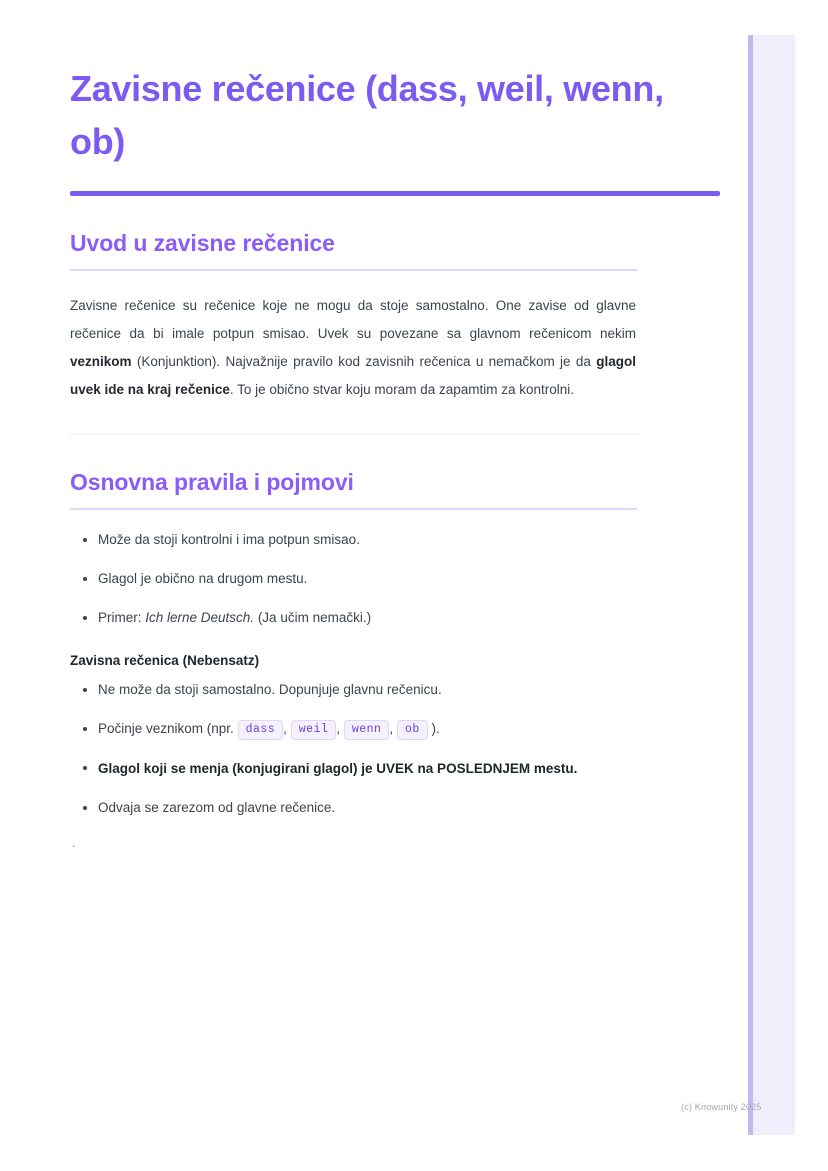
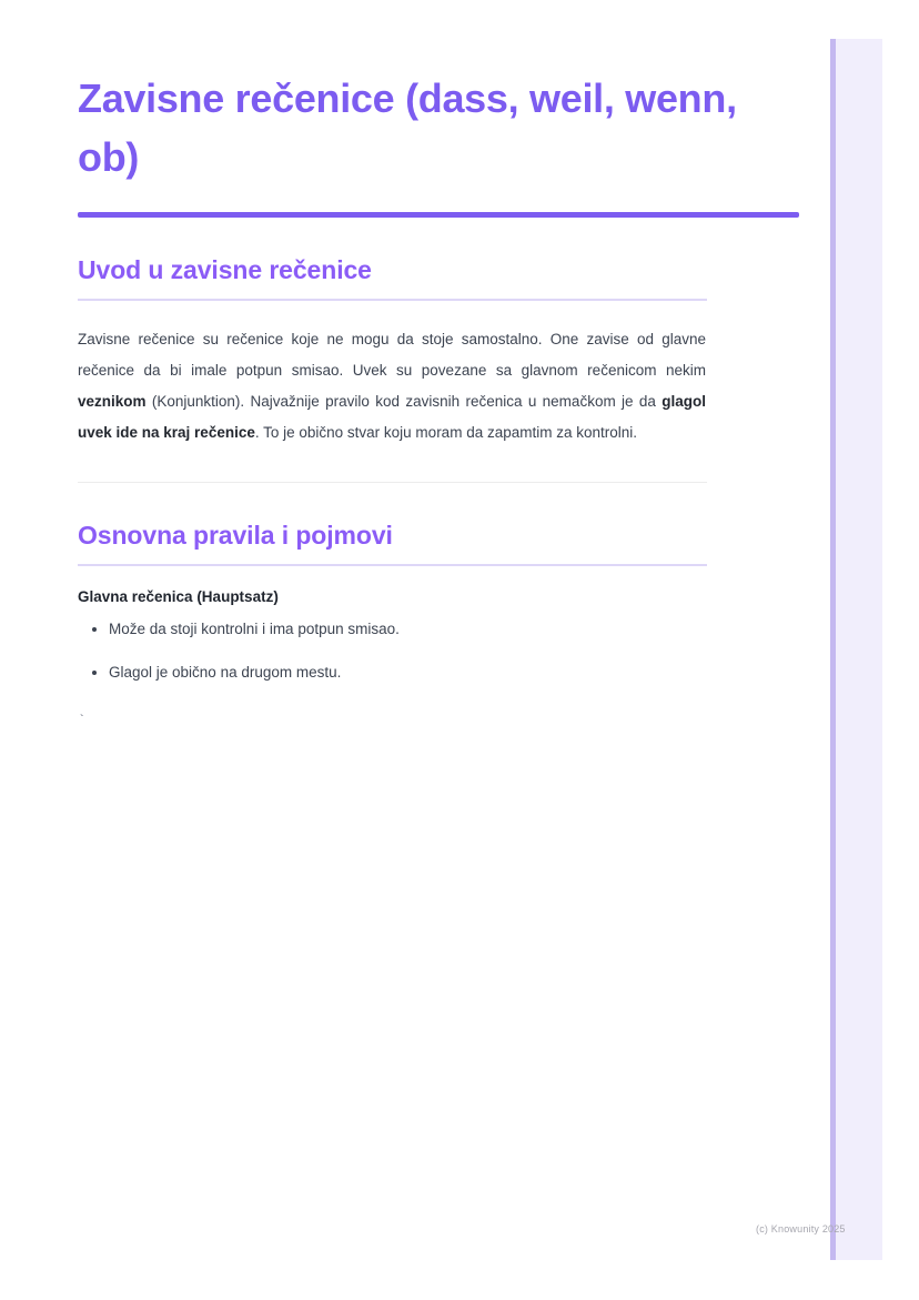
  Zavisne rečenice (dass, weil, wenn, ob)
  Uvod u zavisne rečenice
  Zavisne rečenice su rečenice koje ne mogu da stoje samostalno. One zavise od glavne rečenice da bi imale potpun smisao. Uvek su povezane sa glavnom rečenicom nekim veznikom (Konjunktion). Najvažnije pravilo kod zavisnih rečenica u nemačkom je da glagol uvek ide na kraj rečenice. To je obično stvar koju moram da zapamtim za kontrolni.
  Osnovna pravila i pojmovi
+ Glavna rečenica (Hauptsatz)
  Može da stoji kontrolni i ima potpun smisao.
  Glagol je obično na drugom mestu.
- Primer: Ich lerne Deutsch. (Ja učim nemački.)
- Zavisna rečenica (Nebensatz)
- Ne može da stoji samostalno. Dopunjuje glavnu rečenicu.
- Počinje veznikom (npr. dass , weil , wenn , ob ).
- Glagol koji se menja (konjugirani glagol) je UVEK na POSLEDNJEM mestu.
- Odvaja se zarezom od glavne rečenice.
  `
  (c) Knowunity 2025
